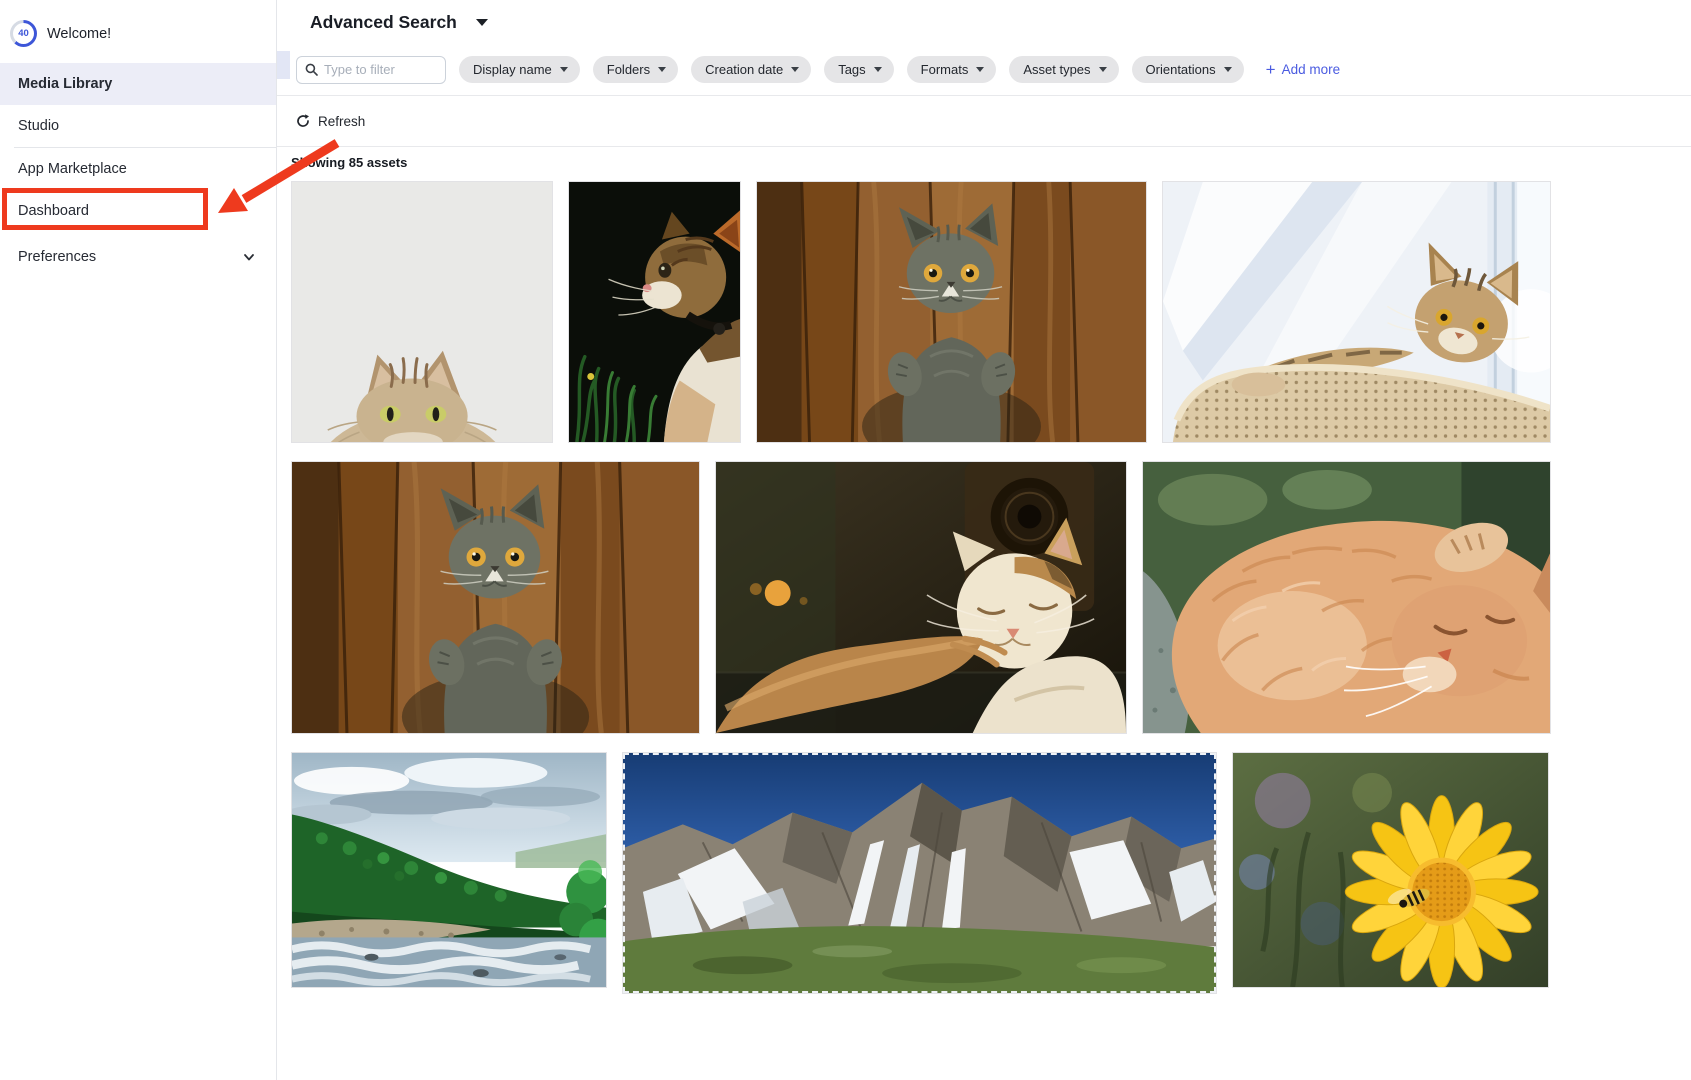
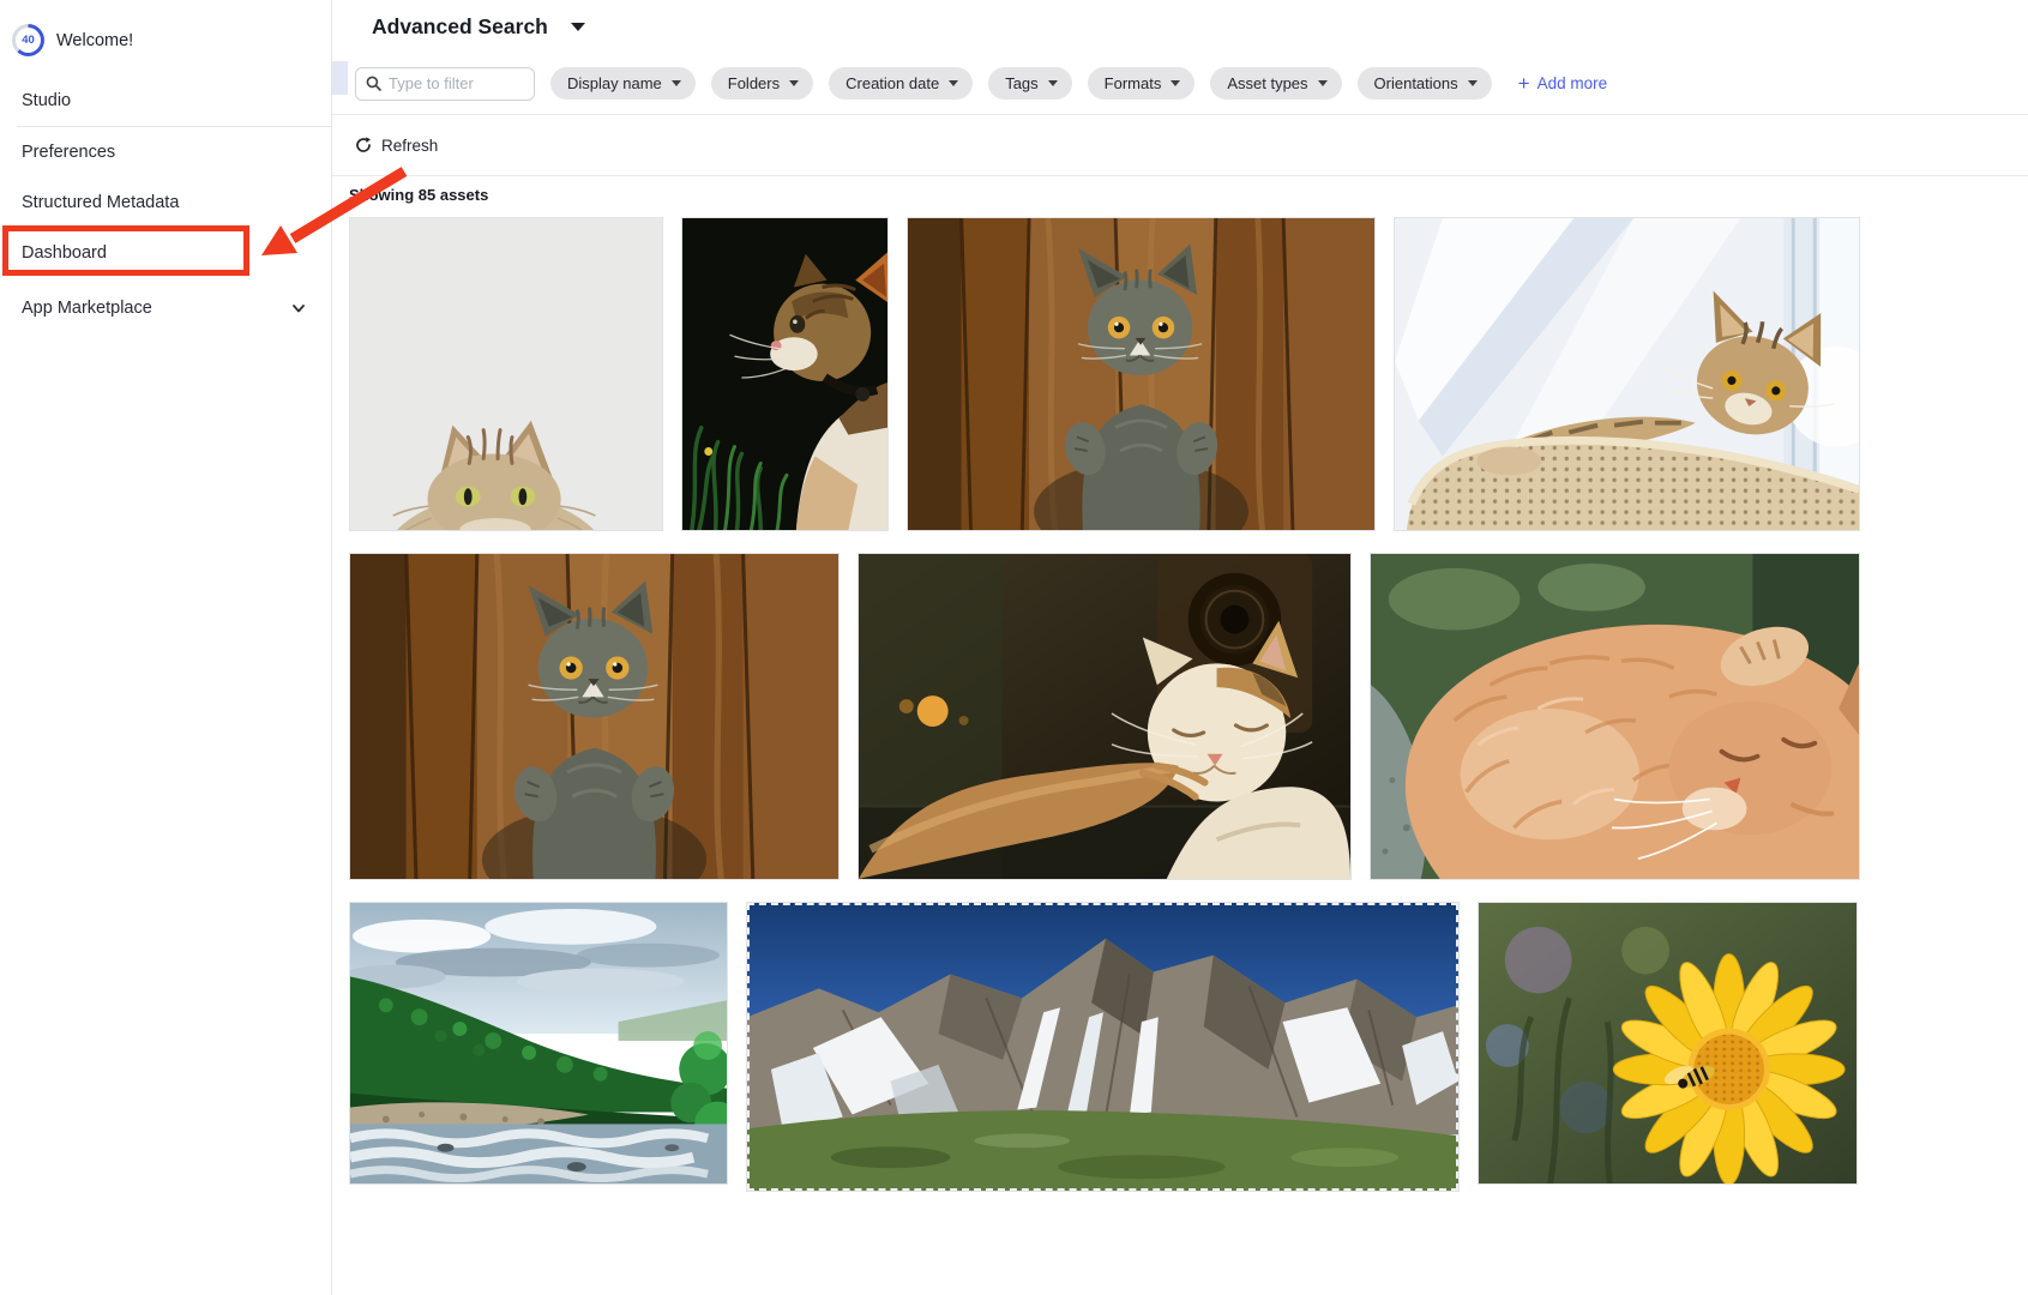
  40
  Welcome!
- Media Library
  Studio
- App Marketplace
+ Preferences
+ Structured Metadata
  Dashboard
- Preferences
+ App Marketplace
  Advanced Search
  Type to filter
  Display name
  Folders
  Creation date
  Tags
  Formats
  Asset types
  Orientations
  +
  Add more
  Refresh
  Swing 85 assets
